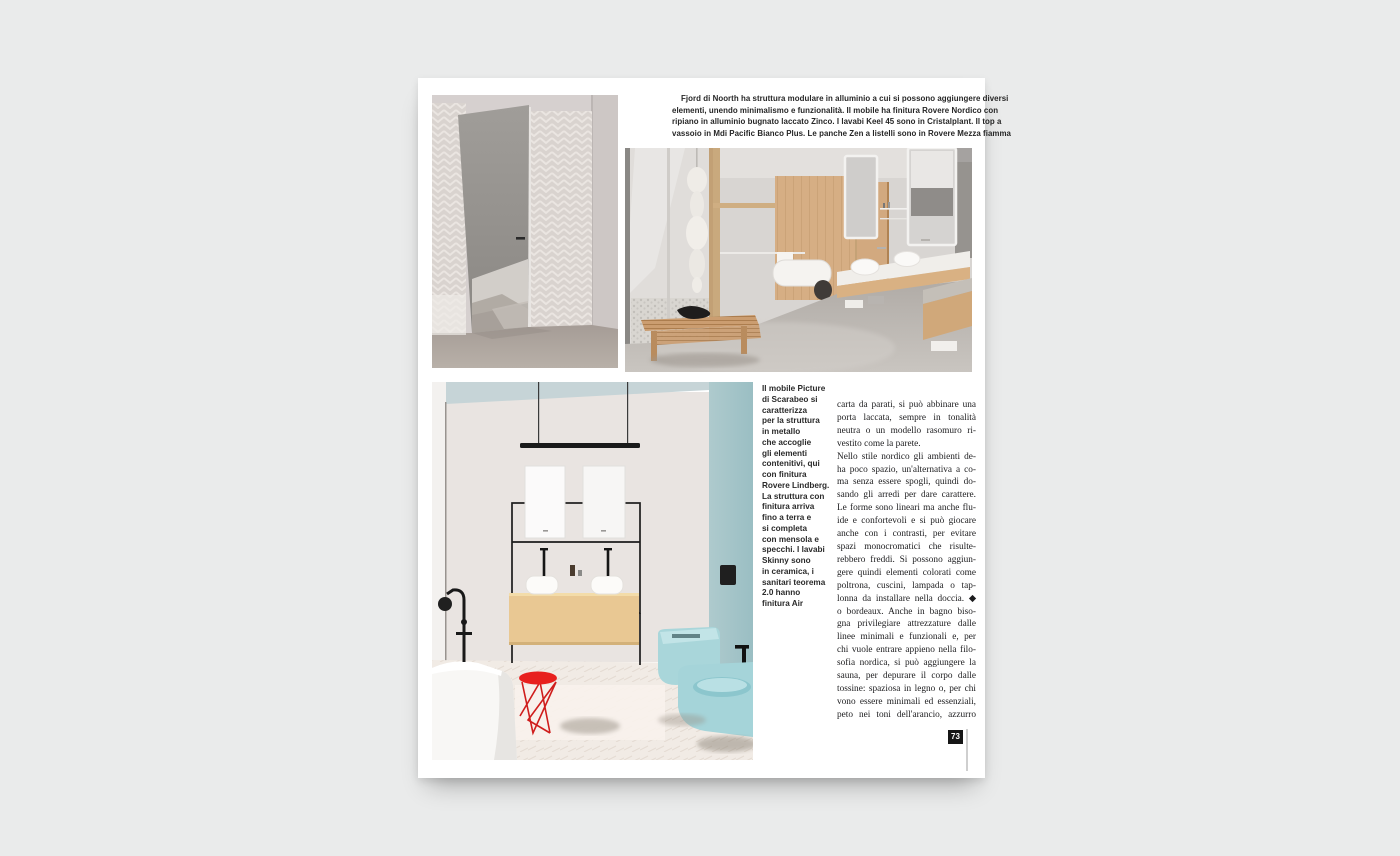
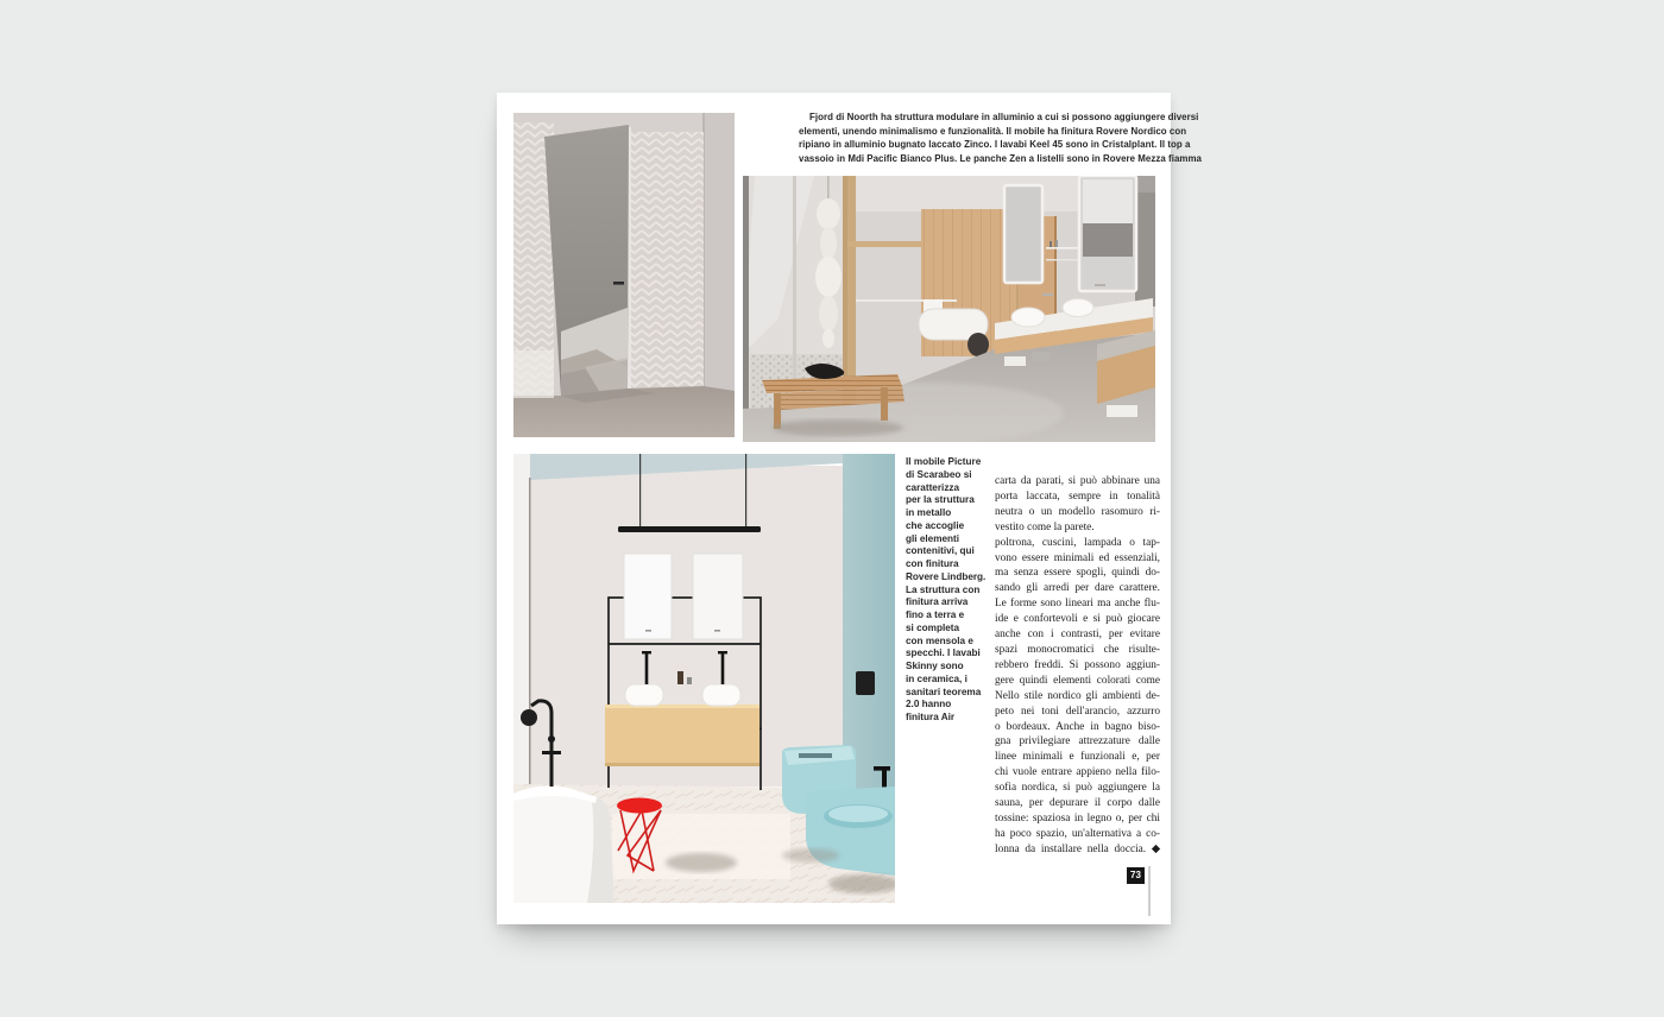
  Fjord di Noorth ha struttura modulare in alluminio a cui si possono aggiungere diversi
  elementi, unendo minimalismo e funzionalità. Il mobile ha finitura Rovere Nordico con
  ripiano in alluminio bugnato laccato Zinco. I lavabi Keel 45 sono in Cristalplant. Il top a
  vassoio in Mdi Pacific Bianco Plus. Le panche Zen a listelli sono in Rovere Mezza fiamma
  Il mobile Picture
  di Scarabeo si
  caratterizza
  per la struttura
  in metallo
  che accoglie
  gli elementi
  contenitivi, qui
  con finitura
  Rovere Lindberg.
  La struttura con
  finitura arriva
  fino a terra e
  si completa
  con mensola e
  specchi. I lavabi
  Skinny sono
  in ceramica, i
  sanitari teorema
  2.0 hanno
  finitura Air
  carta da parati, si può abbinare una
  porta laccata, sempre in tonalità
  neutra o un modello rasomuro ri-
  vestito come la parete.
- Nello stile nordico gli ambienti de-
+ poltrona, cuscini, lampada o tap-
- ha poco spazio, un'alternativa a co-
+ vono essere minimali ed essenziali,
  ma senza essere spogli, quindi do-
  sando gli arredi per dare carattere.
  Le forme sono lineari ma anche flu-
  ide e confortevoli e si può giocare
  anche con i contrasti, per evitare
  spazi monocromatici che risulte-
  rebbero freddi. Si possono aggiun-
  gere quindi elementi colorati come
- poltrona, cuscini, lampada o tap-
+ Nello stile nordico gli ambienti de-
- lonna da installare nella doccia. ◆
+ peto nei toni dell'arancio, azzurro
  o bordeaux. Anche in bagno biso-
  gna privilegiare attrezzature dalle
  linee minimali e funzionali e, per
  chi vuole entrare appieno nella filo-
  sofia nordica, si può aggiungere la
  sauna, per depurare il corpo dalle
  tossine: spaziosa in legno o, per chi
- vono essere minimali ed essenziali,
+ ha poco spazio, un'alternativa a co-
- peto nei toni dell'arancio, azzurro
+ lonna da installare nella doccia. ◆
  73
